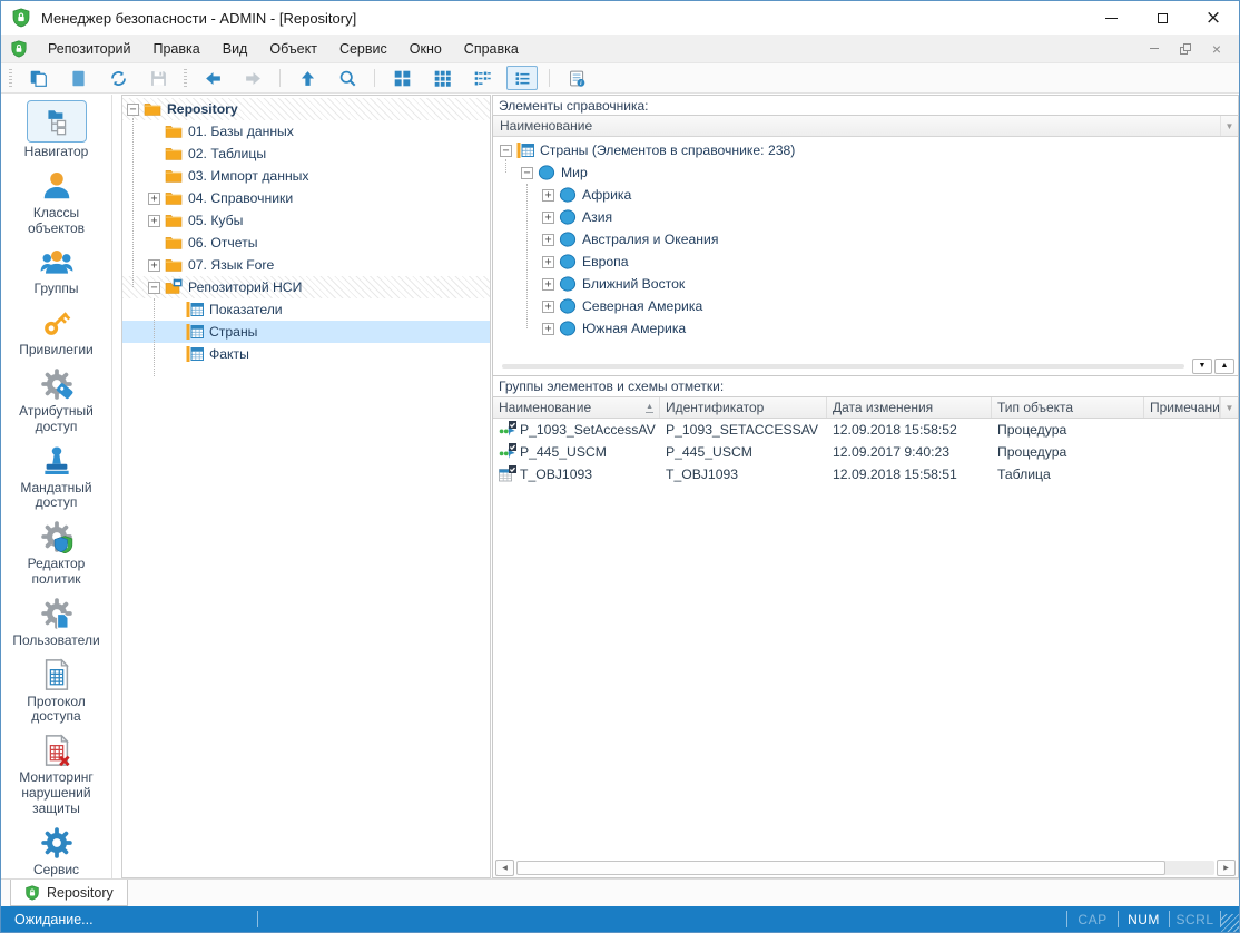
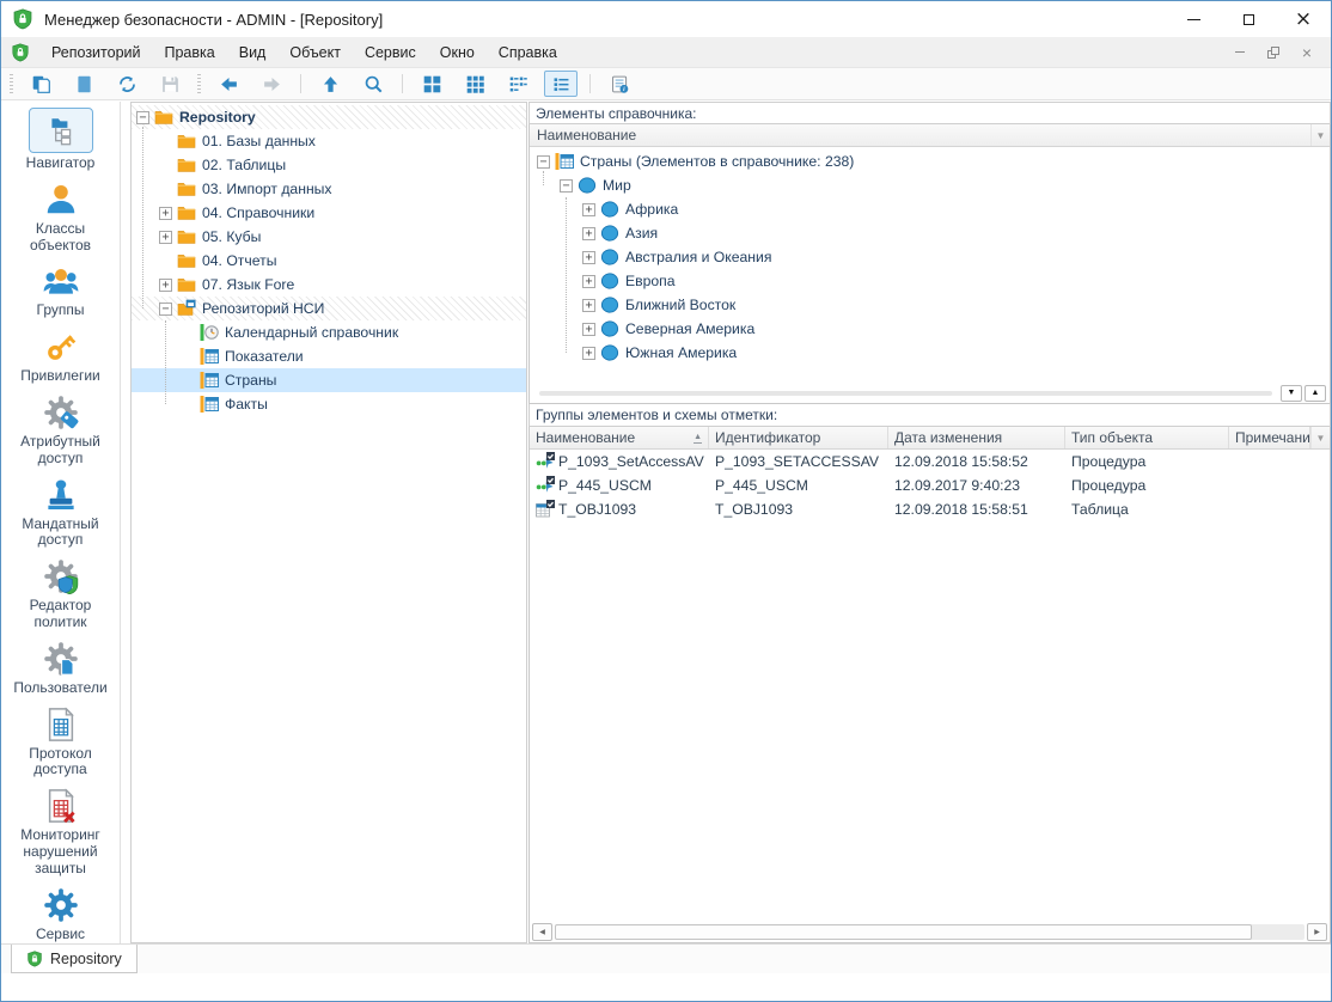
  Менеджер безопасности - ADMIN - [Repository]
  ×
  Репозиторий
  Правка
  Вид
  Объект
  Сервис
  Окно
  Справка
  ×
  Навигатор
  Классы объектов
  Группы
  Привилегии
  Атрибутный доступ
  Мандатный доступ
  Редактор политик
  Пользователи
  Протокол доступа
  Мониторинг нарушений защиты
  Сервис
  −
  Repository
  01. Базы данных
  02. Таблицы
  03. Импорт данных
  +
  04. Справочники
  +
  05. Кубы
- 06. Отчеты
+ 04. Отчеты
  +
  07. Язык Fore
  −
  Репозиторий НСИ
+ Календарный справочник
  Показатели
  Страны
  Факты
  Элементы справочника:
  Наименование
  ▼
  −
  Страны (Элементов в справочнике: 238)
  −
  Мир
  +
  Африка
  +
  Азия
  +
  Австралия и Океания
  +
  Европа
  +
  Ближний Восток
  +
  Северная Америка
  +
  Южная Америка
  Группы элементов и схемы отметки:
  Наименование
  Идентификатор
  Дата изменения
  Тип объекта
  Примечани
  ▼
  P_1093_SetAccessAV
  P_1093_SETACCESSAV
  12.09.2018 15:58:52
  Процедура
  P_445_USCM
  P_445_USCM
  12.09.2017 9:40:23
  Процедура
  T_OBJ1093
  T_OBJ1093
  12.09.2018 15:58:51
  Таблица
  Repository
- Ожидание...
- CAP
- NUM
- SCRL
